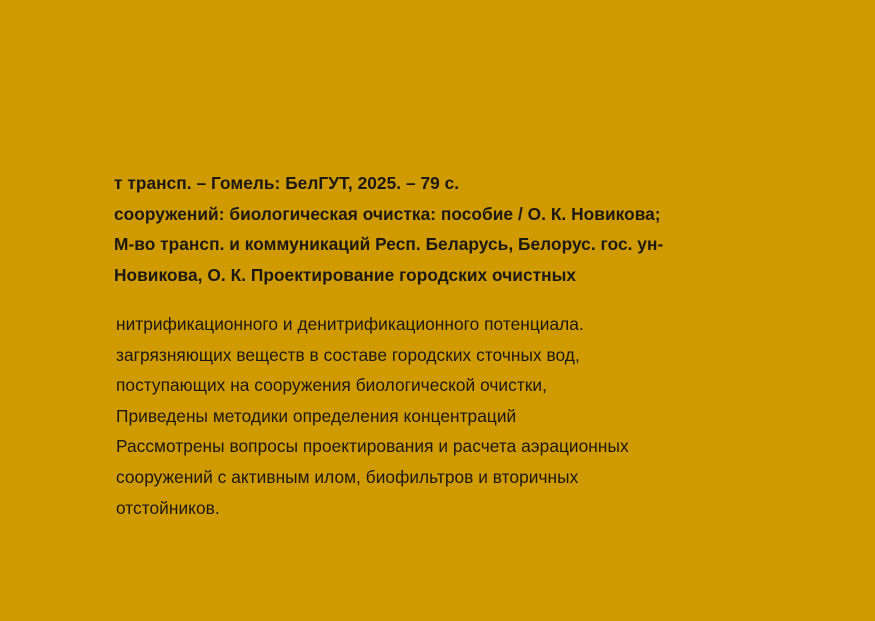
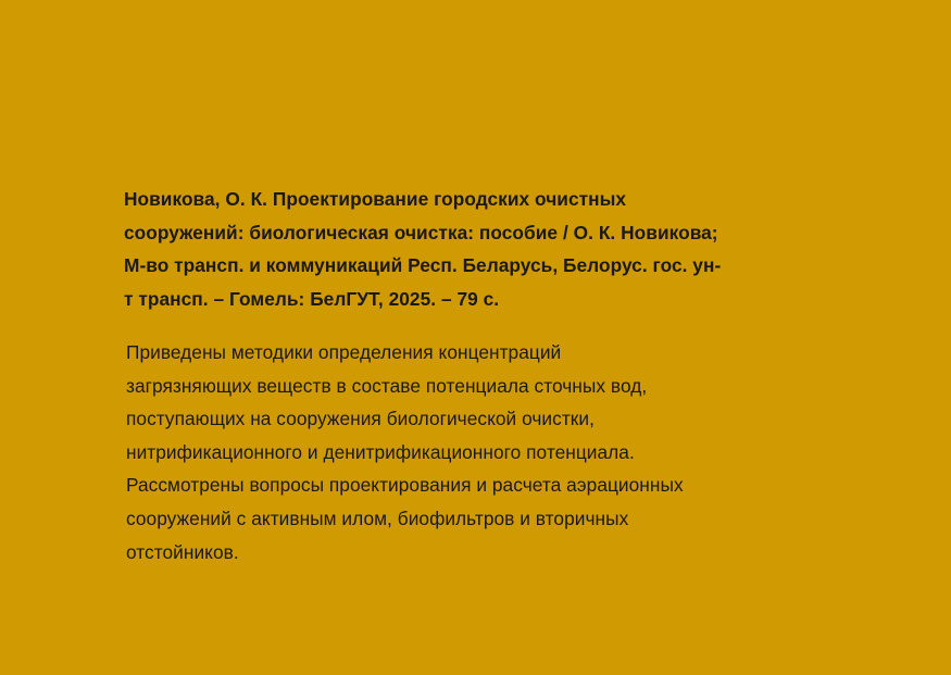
- т трансп. – Гомель: БелГУТ, 2025. – 79 с.
+ Новикова, О. К. Проектирование городских очистных
  сооружений: биологическая очистка: пособие / О. К. Новикова;
  М-во трансп. и коммуникаций Респ. Беларусь, Белорус. гос. ун-
- Новикова, О. К. Проектирование городских очистных
+ т трансп. – Гомель: БелГУТ, 2025. – 79 с.
- нитрификационного и денитрификационного потенциала.
+ Приведены методики определения концентраций
- загрязняющих веществ в составе городских сточных вод,
+ загрязняющих веществ в составе потенциала сточных вод,
  поступающих на сооружения биологической очистки,
- Приведены методики определения концентраций
+ нитрификационного и денитрификационного потенциала.
  Рассмотрены вопросы проектирования и расчета аэрационных
  сооружений с активным илом, биофильтров и вторичных
  отстойников.
